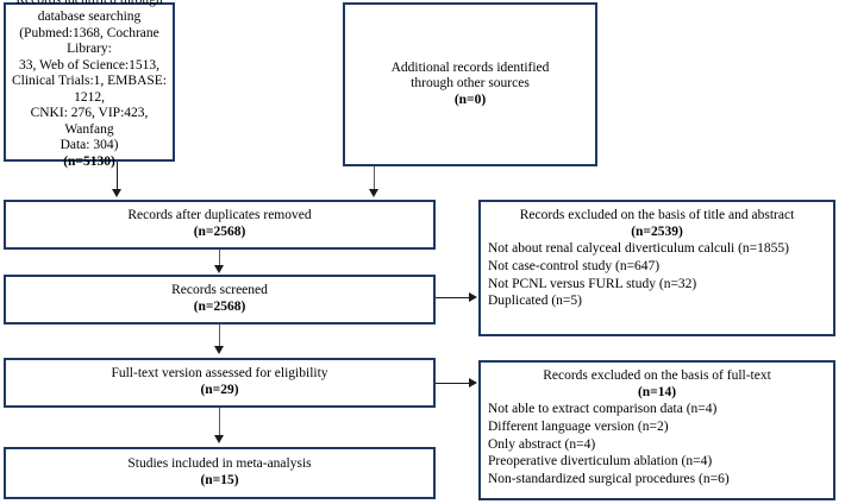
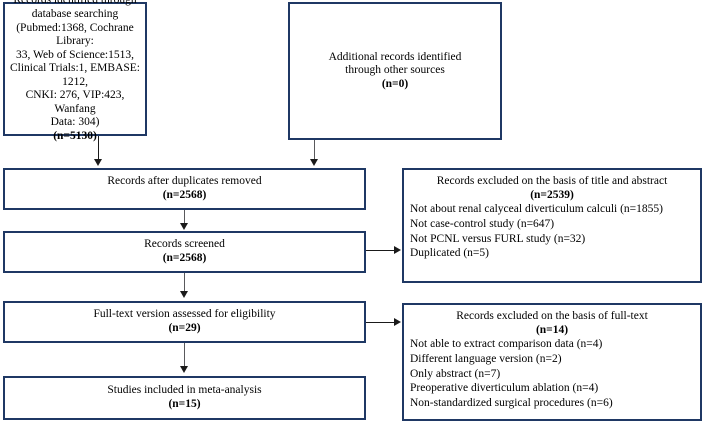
  Records identified through
  database searching
  (Pubmed:1368, Cochrane Library:
  33, Web of Science:1513,
  Clinical Trials:1, EMBASE: 1212,
  CNKI: 276, VIP:423, Wanfang
  Data: 304)
  (n=5130)
  Additional records identified
  through other sources
  (n=0)
  Records after duplicates removed
  (n=2568)
  Records screened
  (n=2568)
  Records excluded on the basis of title and abstract
  (n=2539)
  Not about renal calyceal diverticulum calculi (n=1855)
  Not case-control study (n=647)
  Not PCNL versus FURL study (n=32)
  Duplicated (n=5)
  Full-text version assessed for eligibility
  (n=29)
  Records excluded on the basis of full-text
  (n=14)
  Not able to extract comparison data (n=4)
  Different language version (n=2)
- Only abstract (n=4)
+ Only abstract (n=7)
  Preoperative diverticulum ablation (n=4)
  Non-standardized surgical procedures (n=6)
  Studies included in meta-analysis
  (n=15)
